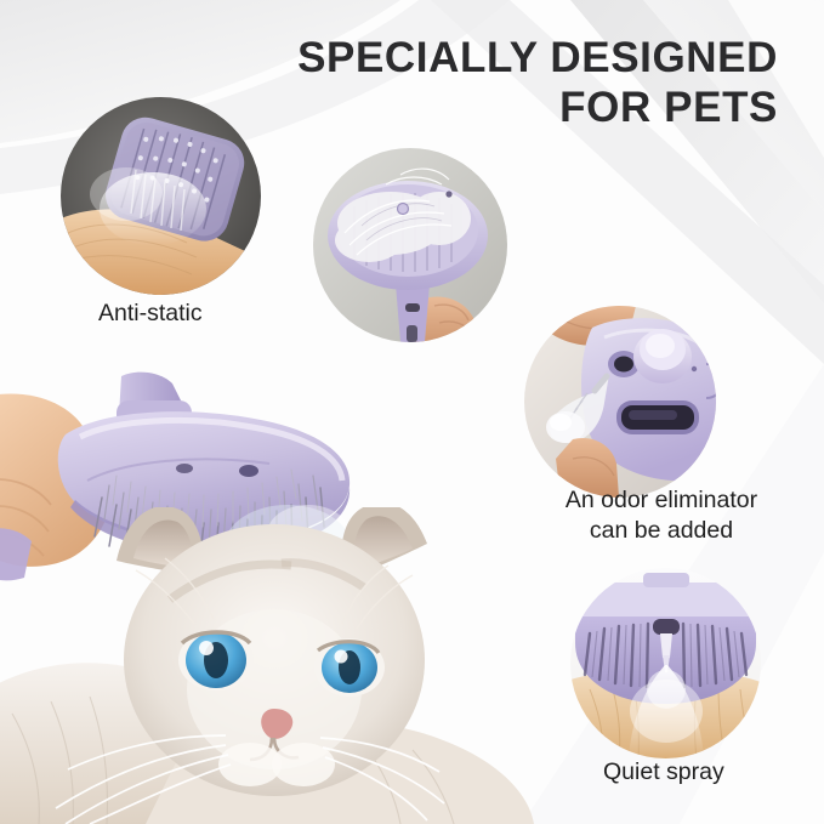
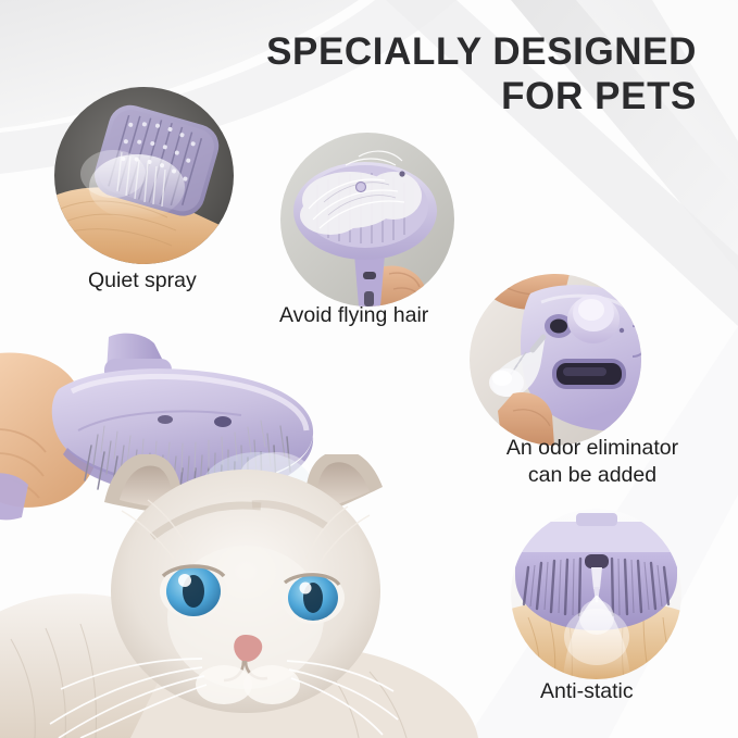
  SPECIALLY DESIGNED
  FOR PETS
- Anti-static
+ Quiet spray
+ Avoid flying hair
  An odor eliminator
  can be added
- Quiet spray
+ Anti-static
